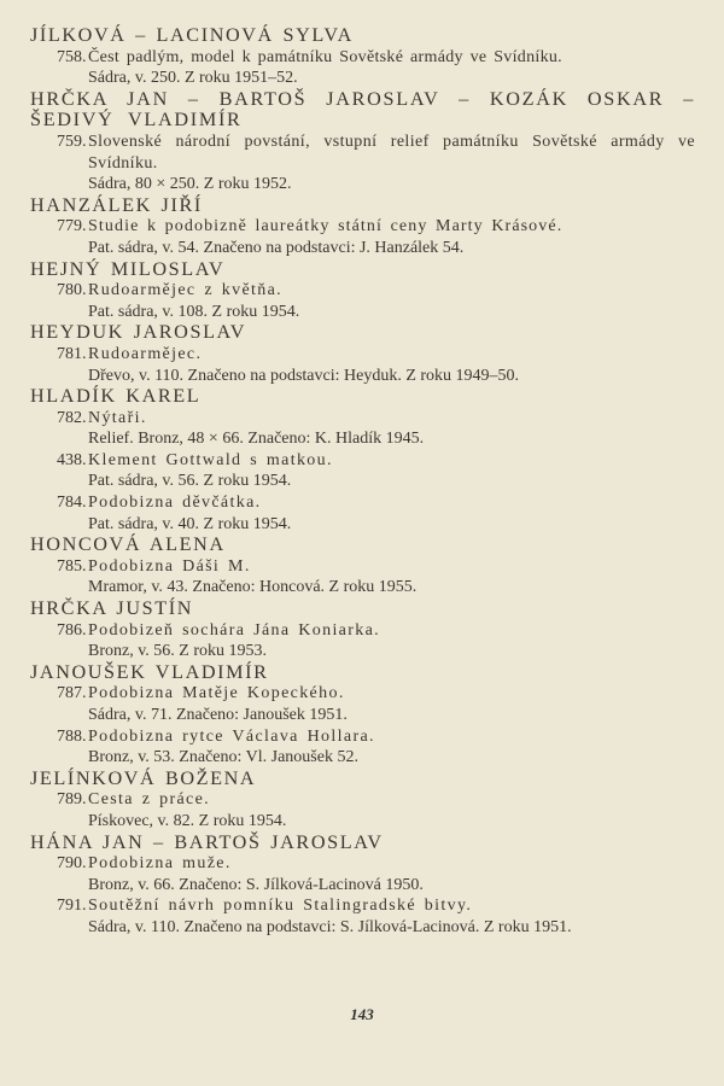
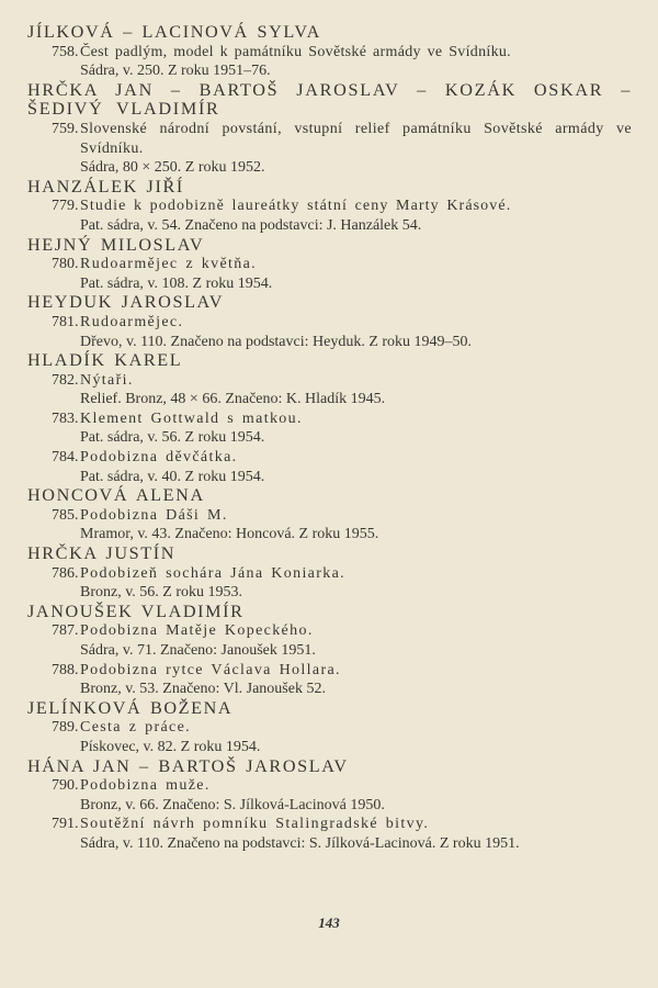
  JÍLKOVÁ – LACINOVÁ SYLVA
  758.
  Čest padlým, model k památníku Sovětské armády ve Svídníku.
- Sádra, v. 250. Z roku 1951–52.
+ Sádra, v. 250. Z roku 1951–76.
  HRČKA JAN – BARTOŠ JAROSLAV – KOZÁK OSKAR – ŠEDIVÝ VLADIMÍR
  759.
  Slovenské národní povstání, vstupní relief památníku Sovětské armády ve Svídníku.
  Sádra, 80 × 250. Z roku 1952.
  HANZÁLEK JIŘÍ
  779.
  Studie k podobizně laureátky státní ceny Marty Krásové.
  Pat. sádra, v. 54. Značeno na podstavci: J. Hanzálek 54.
  HEJNÝ MILOSLAV
  780.
  Rudoarmějec z květňa.
  Pat. sádra, v. 108. Z roku 1954.
  HEYDUK JAROSLAV
  781.
  Rudoarmějec.
  Dřevo, v. 110. Značeno na podstavci: Heyduk. Z roku 1949–50.
  HLADÍK KAREL
  782.
  Nýtaři.
  Relief. Bronz, 48 × 66. Značeno: K. Hladík 1945.
- 438.
+ 783.
  Klement Gottwald s matkou.
  Pat. sádra, v. 56. Z roku 1954.
  784.
  Podobizna děvčátka.
  Pat. sádra, v. 40. Z roku 1954.
  HONCOVÁ ALENA
  785.
  Podobizna Dáši M.
  Mramor, v. 43. Značeno: Honcová. Z roku 1955.
  HRČKA JUSTÍN
  786.
  Podobizeň sochára Jána Koniarka.
  Bronz, v. 56. Z roku 1953.
  JANOUŠEK VLADIMÍR
  787.
  Podobizna Matěje Kopeckého.
  Sádra, v. 71. Značeno: Janoušek 1951.
  788.
  Podobizna rytce Václava Hollara.
  Bronz, v. 53. Značeno: Vl. Janoušek 52.
  JELÍNKOVÁ BOŽENA
  789.
  Cesta z práce.
  Pískovec, v. 82. Z roku 1954.
  HÁNA JAN – BARTOŠ JAROSLAV
  790.
  Podobizna muže.
  Bronz, v. 66. Značeno: S. Jílková-Lacinová 1950.
  791.
  Soutěžní návrh pomníku Stalingradské bitvy.
  Sádra, v. 110. Značeno na podstavci: S. Jílková-Lacinová. Z roku 1951.
  143
